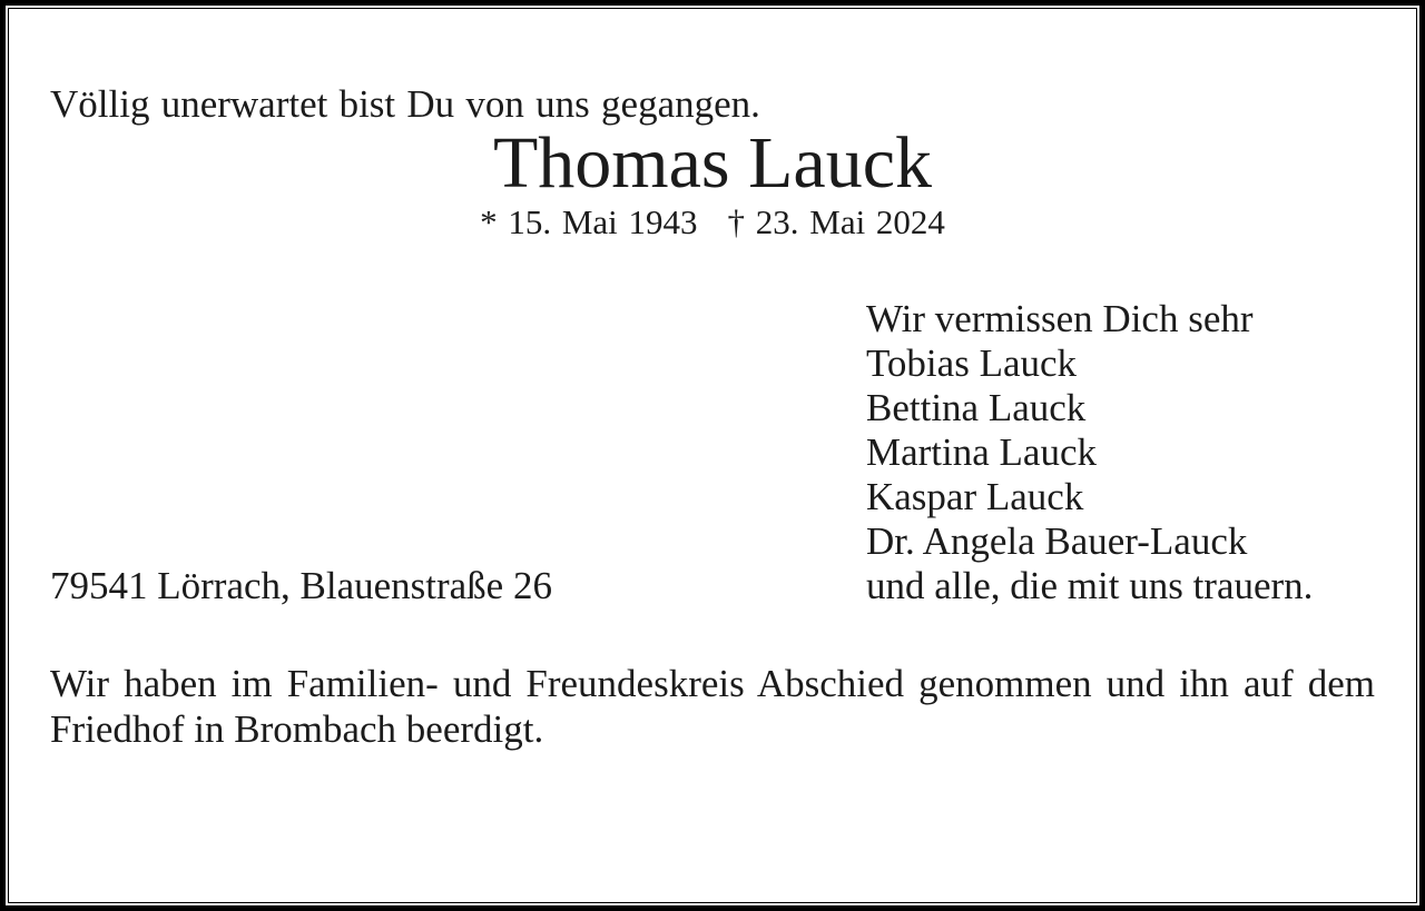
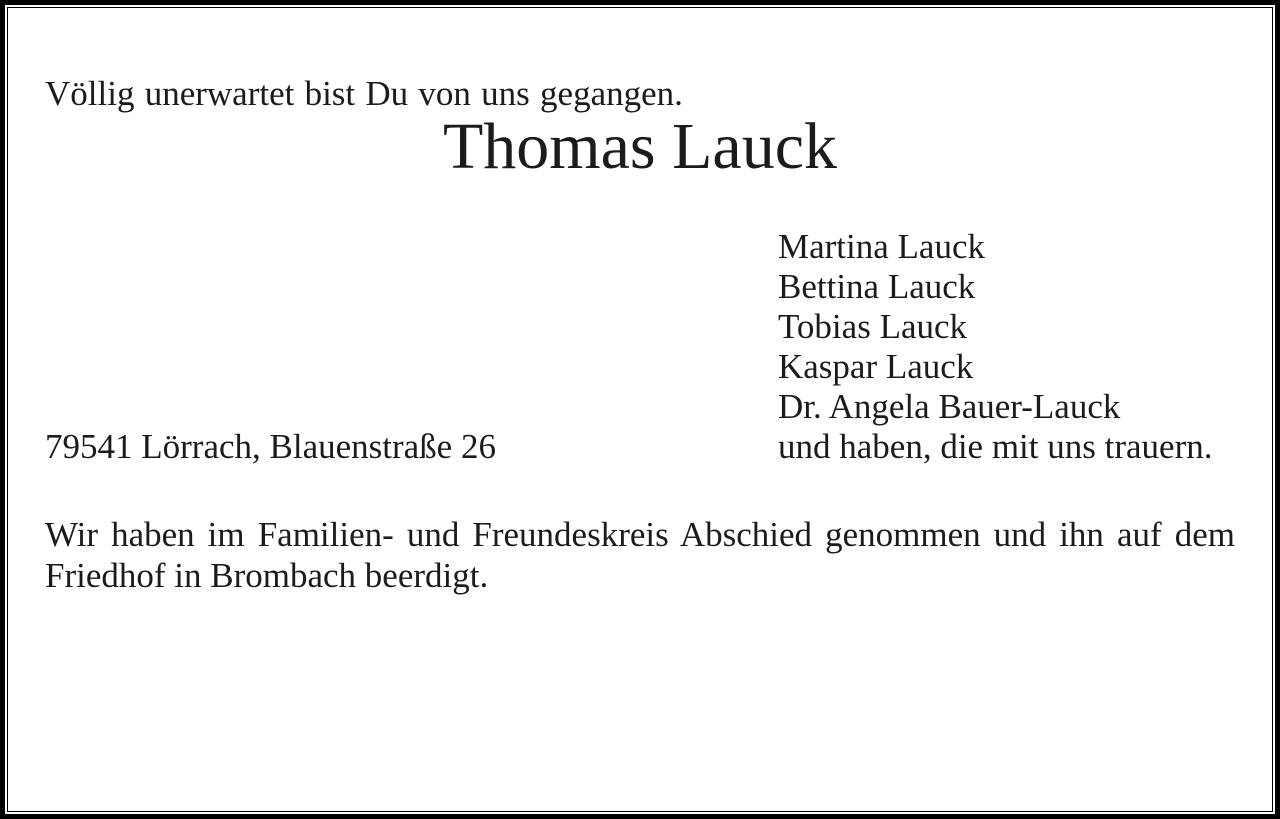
  Völlig unerwartet bist Du von uns gegangen.
  Thomas Lauck
- * 15. Mai 1943 † 23. Mai 2024
  79541 Lörrach, Blauenstraße 26
- Wir vermissen Dich sehr
- Tobias Lauck
+ Martina Lauck
  Bettina Lauck
- Martina Lauck
+ Tobias Lauck
  Kaspar Lauck
  Dr. Angela Bauer-Lauck
- und alle, die mit uns trauern.
+ und haben, die mit uns trauern.
  Wir haben im Familien- und Freundeskreis Abschied genommen und ihn auf dem
  Friedhof in Brombach beerdigt.
